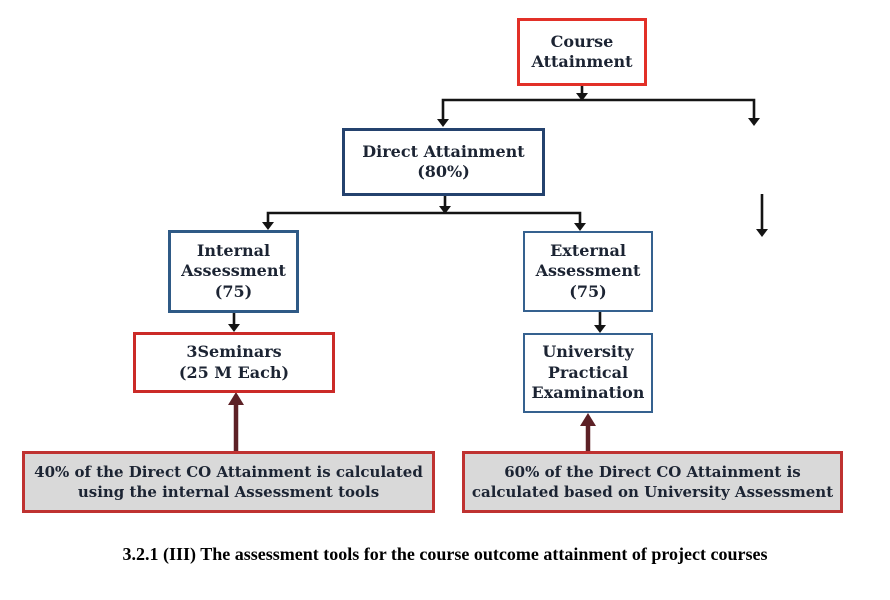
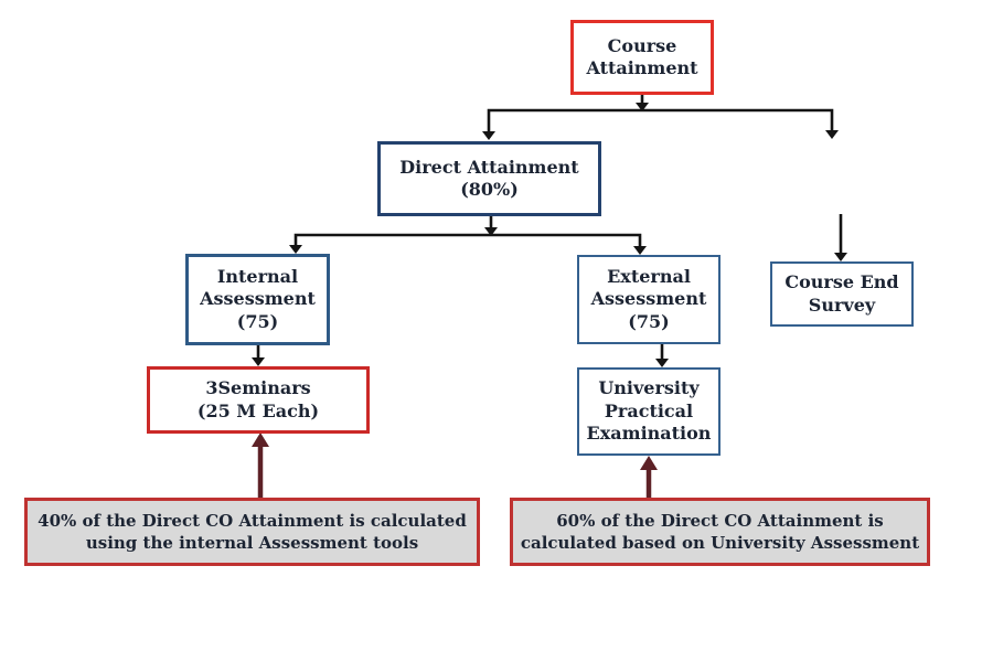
  Course
  Attainment
  Direct Attainment
  (80%)
  Internal
  Assessment
  (75)
  External
  Assessment
  (75)
+ Course End
+ Survey
  3Seminars
  (25 M Each)
  University
  Practical
  Examination
  40% of the Direct CO Attainment is calculated
  using the internal Assessment tools
  60% of the Direct CO Attainment is
  calculated based on University Assessment
- 3.2.1 (III) The assessment tools for the course outcome attainment of project courses
